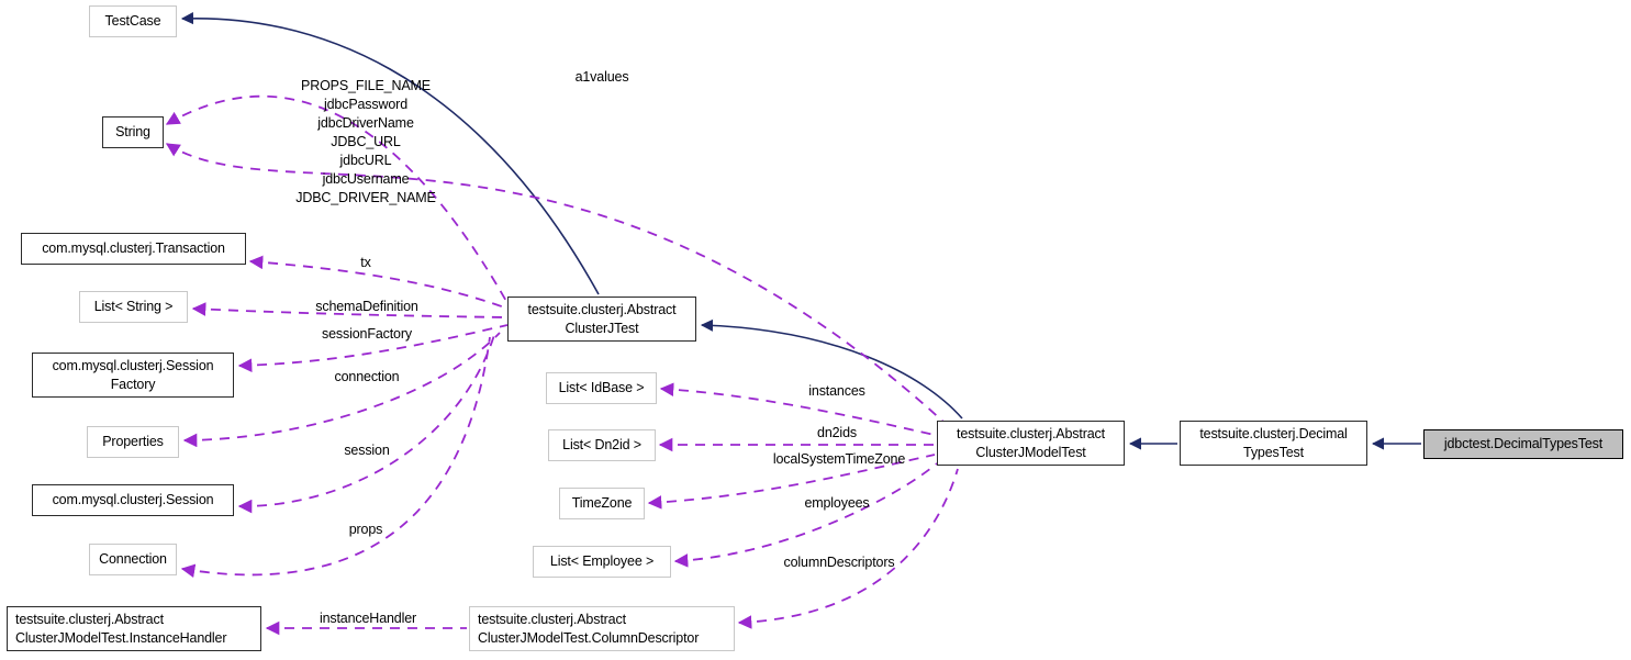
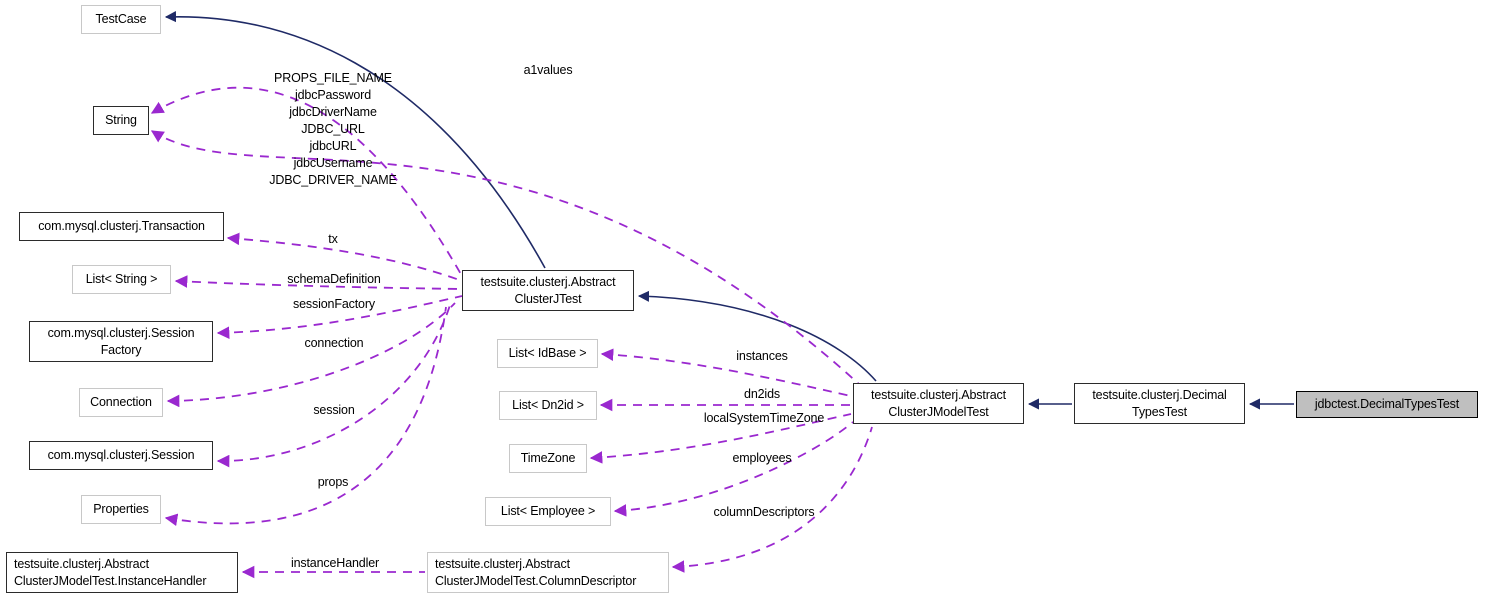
  TestCase
  String
  com.mysql.clusterj.Transaction
  List< String >
  com.mysql.clusterj.Session
  Factory
- Properties
+ Connection
  com.mysql.clusterj.Session
- Connection
+ Properties
  testsuite.clusterj.Abstract
  ClusterJModelTest.InstanceHandler
  testsuite.clusterj.Abstract
  ClusterJTest
  List< IdBase >
  List< Dn2id >
  TimeZone
  List< Employee >
  testsuite.clusterj.Abstract
  ClusterJModelTest.ColumnDescriptor
  testsuite.clusterj.Abstract
  ClusterJModelTest
  testsuite.clusterj.Decimal
  TypesTest
  jdbctest.DecimalTypesTest
  PROPS_FILE_NAME
  jdbcPassword
  jdbcDriverName
  JDBC_URL
  jdbcURL
  jdbcUsername
  JDBC_DRIVER_NAME
  a1values
  tx
  schemaDefinition
  sessionFactory
  connection
  session
  props
  instanceHandler
  instances
  dn2ids
  localSystemTimeZone
  employees
  columnDescriptors
